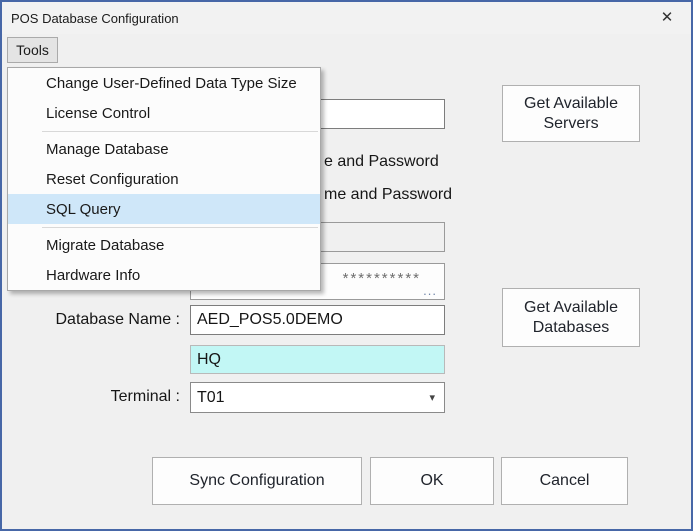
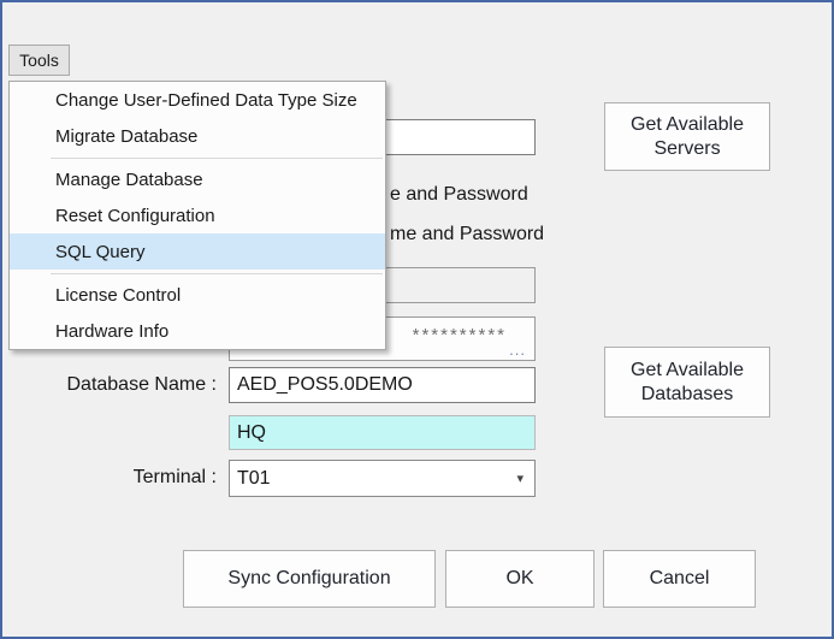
- POS Database Configuration
- ✕
  Tools
  Get Available Servers
  e and Password
  me and Password
  **********
  ...
  Database Name :
  AED_POS5.0DEMO
  Get Available Databases
  HQ
  Terminal :
  T01
  ▾
  Sync Configuration
  OK
  Cancel
  Change User-Defined Data Type Size
- License Control
+ Migrate Database
  Manage Database
  Reset Configuration
  SQL Query
- Migrate Database
+ License Control
  Hardware Info
